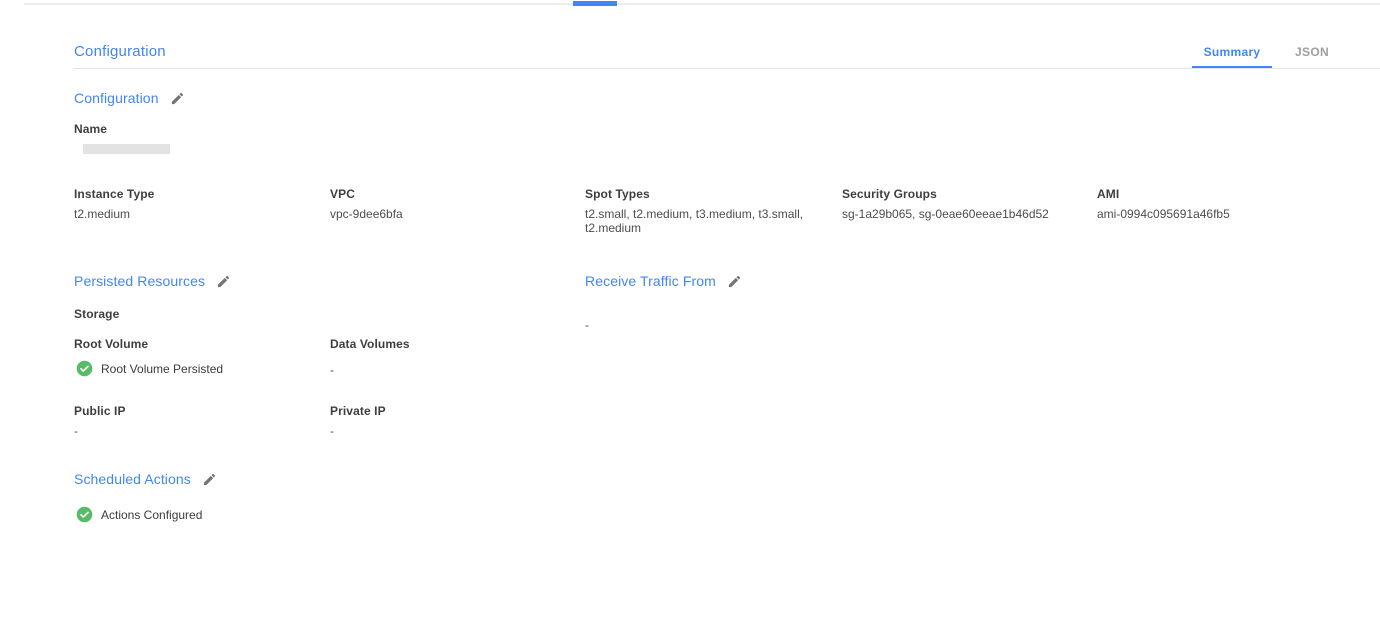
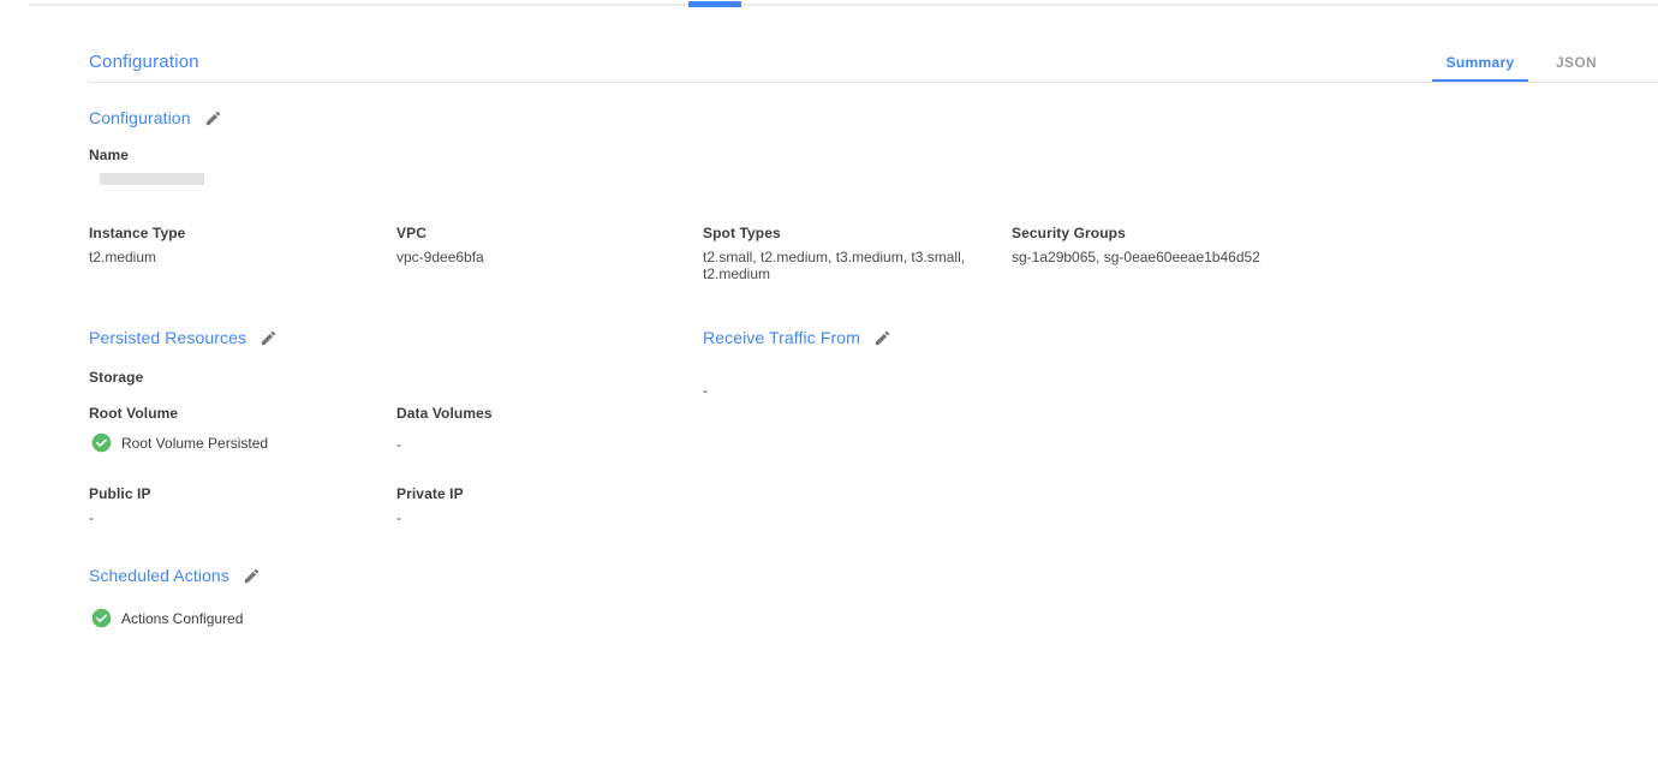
  Configuration
  Summary
  JSON
  Configuration
  Name
  Instance Type
  t2.medium
  VPC
  vpc-9dee6bfa
  Spot Types
  t2.small, t2.medium, t3.medium, t3.small, t2.medium
  Security Groups
  sg-1a29b065, sg-0eae60eeae1b46d52
- AMI
- ami-0994c095691a46fb5
  Persisted Resources
  Receive Traffic From
  -
  Storage
  Root Volume
  Data Volumes
  Root Volume Persisted
  -
  Public IP
  Private IP
  -
  -
  Scheduled Actions
  Actions Configured
